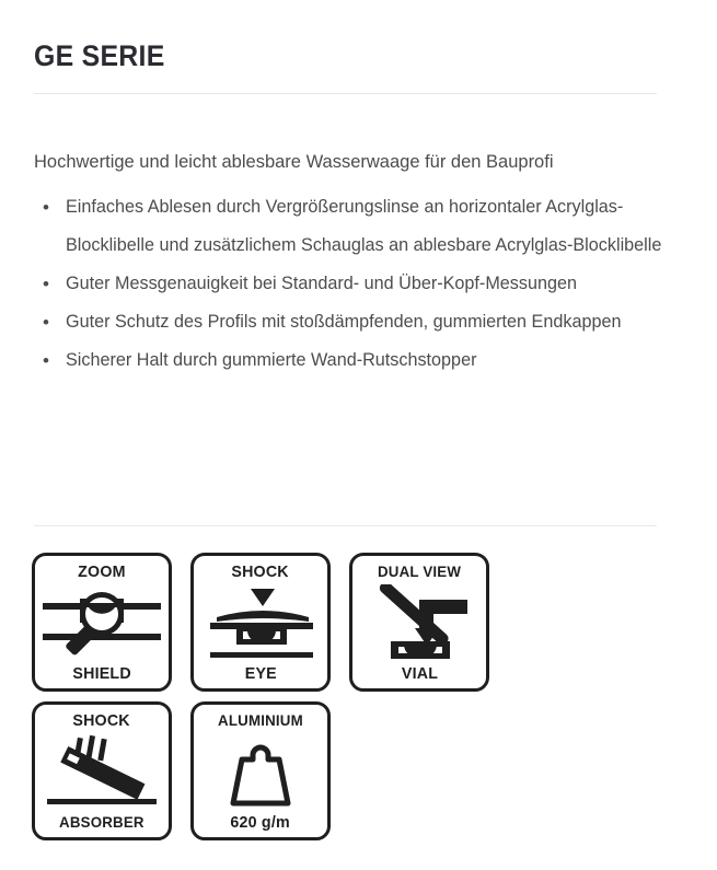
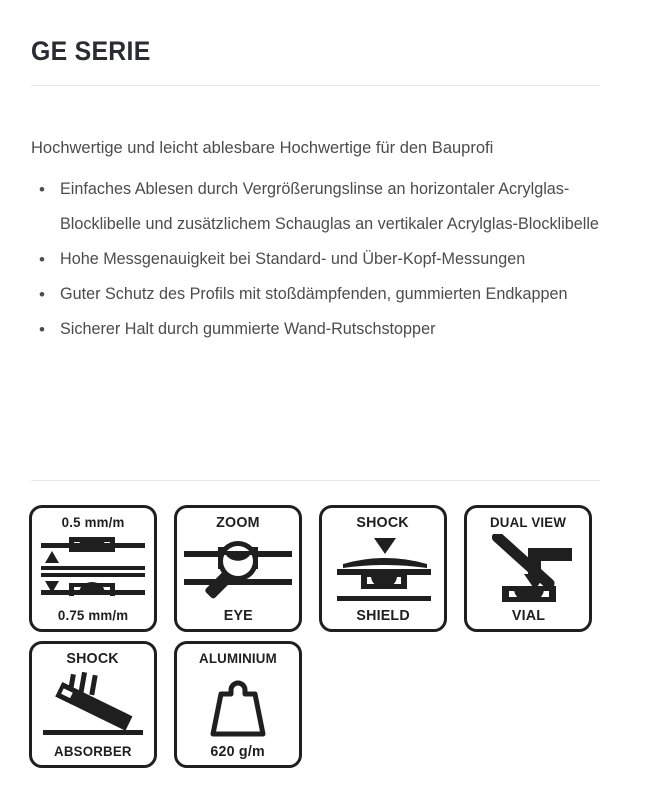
  GE SERIE
- Hochwertige und leicht ablesbare Wasserwaage für den Bauprofi
+ Hochwertige und leicht ablesbare Hochwertige für den Bauprofi
  •
- Einfaches Ablesen durch Vergrößerungslinse an horizontaler Acrylglas-Blocklibelle und zusätzlichem Schauglas an ablesbare Acrylglas-Blocklibelle
+ Einfaches Ablesen durch Vergrößerungslinse an horizontaler Acrylglas-Blocklibelle und zusätzlichem Schauglas an vertikaler Acrylglas-Blocklibelle
  •
- Guter Messgenauigkeit bei Standard- und Über-Kopf-Messungen
+ Hohe Messgenauigkeit bei Standard- und Über-Kopf-Messungen
  •
  Guter Schutz des Profils mit stoßdämpfenden, gummierten Endkappen
  •
  Sicherer Halt durch gummierte Wand-Rutschstopper
+ 0.5 mm/m
+ 0.75 mm/m
  ZOOM
- SHIELD
+ EYE
  SHOCK
- EYE
+ SHIELD
  DUAL VIEW
  VIAL
  SHOCK
  ABSORBER
  ALUMINIUM
  620 g/m
